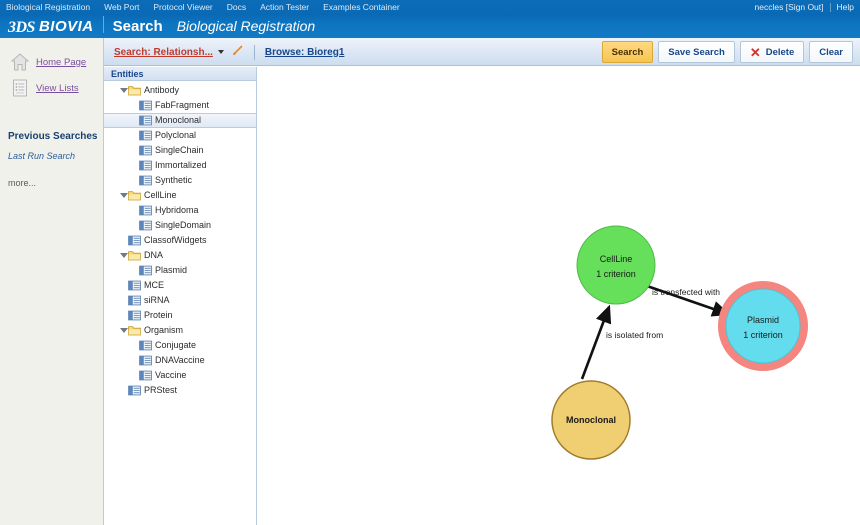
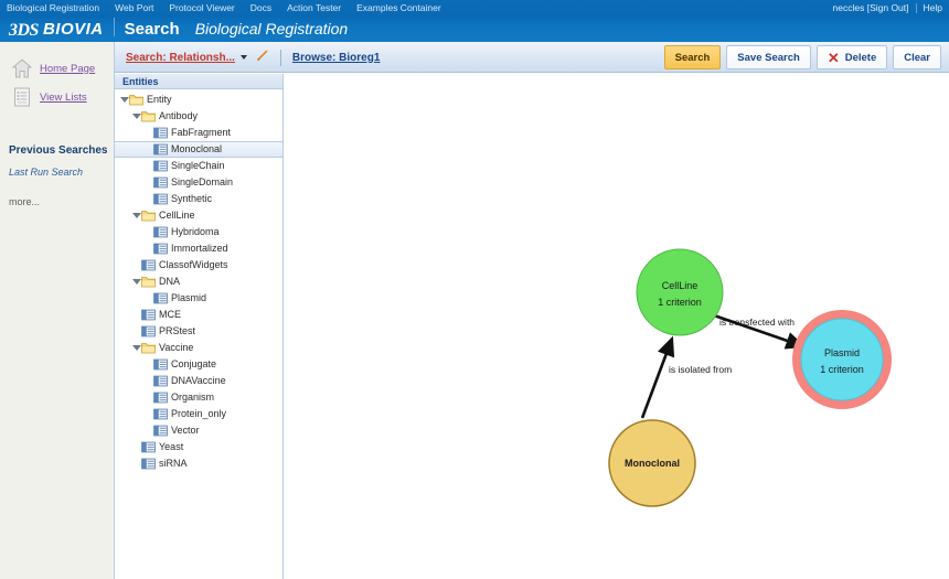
  Biological Registration
  Web Port
  Protocol Viewer
  Docs
  Action Tester
  Examples Container
  neccles [Sign Out]
  Help
  3DS
  BIOVIA
  Search
  Biological Registration
  Home Page
  View Lists
  Previous Searches
  Last Run Search
  more...
  Search: Relationsh...
  Browse: Bioreg1
  Search
  Save Search
  ✕
  Delete
  Clear
  Entities
+ Entity
  Antibody
  FabFragment
  Monoclonal
- Polyclonal
  SingleChain
- Immortalized
+ SingleDomain
  Synthetic
  CellLine
  Hybridoma
- SingleDomain
+ Immortalized
  ClassofWidgets
  DNA
  Plasmid
  MCE
- siRNA
+ PRStest
- Protein
- Organism
+ Vaccine
  Conjugate
  DNAVaccine
- Vaccine
+ Organism
+ Protein_only
+ Vector
+ Yeast
- PRStest
+ siRNA
  CellLine
  1 criterion
  Plasmid
  1 criterion
  Monoclonal
  is isolated from
  is transfected with
